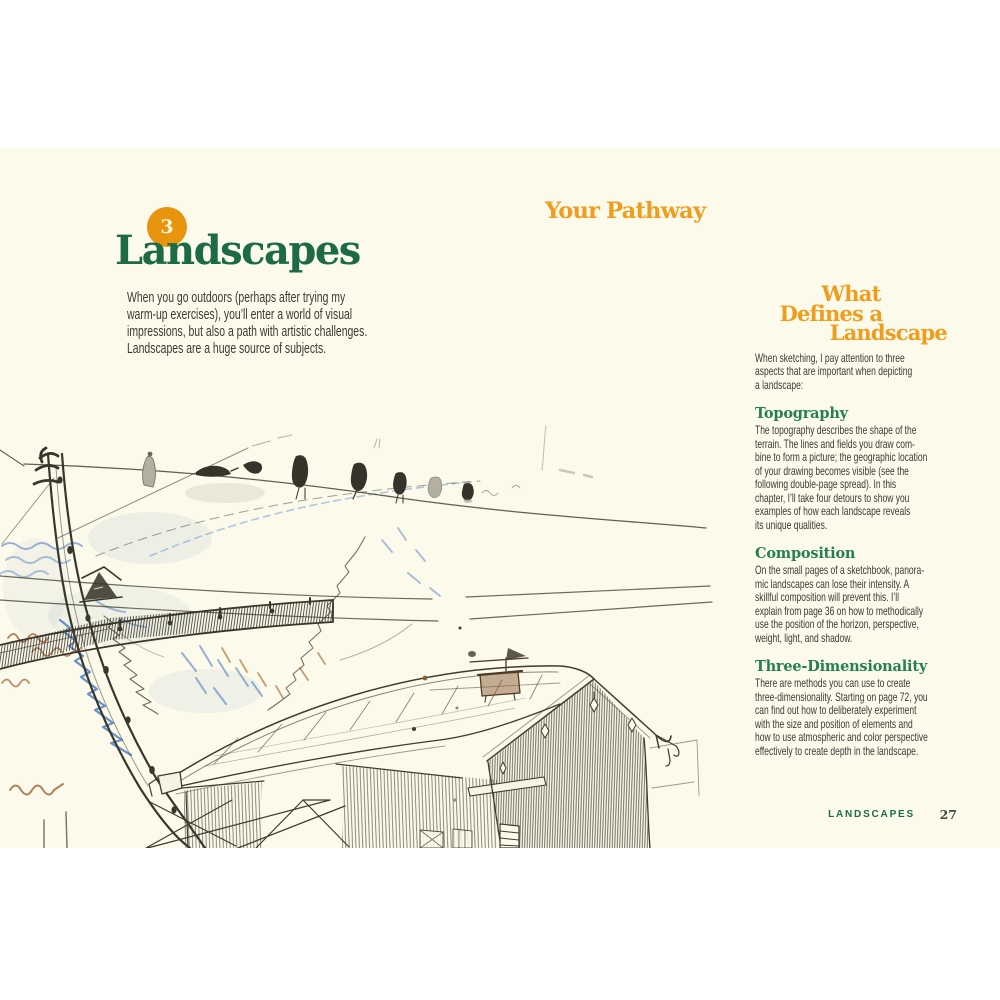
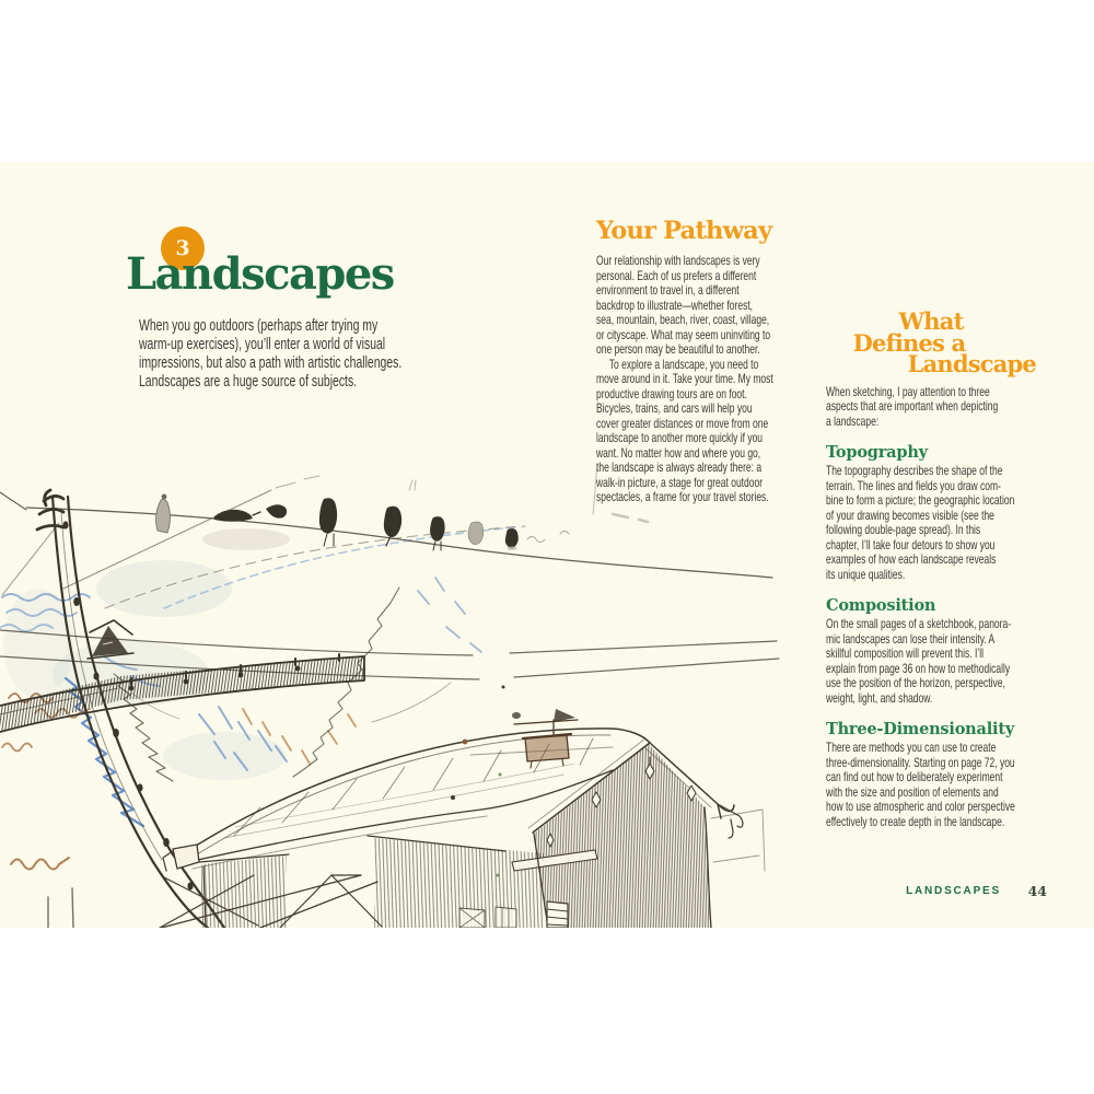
  3
  Landscapes
  When you go outdoors (perhaps after trying my
  warm-up exercises), you’ll enter a world of visual
  impressions, but also a path with artistic challenges.
  Landscapes are a huge source of subjects.
  Your Pathway
+ Our relationship with landscapes is very
+ personal. Each of us prefers a different
+ environment to travel in, a different
+ backdrop to illustrate—whether forest,
+ sea, mountain, beach, river, coast, village,
+ or cityscape. What may seem uninviting to
+ one person may be beautiful to another.
+ To explore a landscape, you need to
+ move around in it. Take your time. My most
+ productive drawing tours are on foot.
+ Bicycles, trains, and cars will help you
+ cover greater distances or move from one
+ landscape to another more quickly if you
+ want. No matter how and where you go,
+ the landscape is always already there: a
+ walk-in picture, a stage for great outdoor
+ spectacles, a frame for your travel stories.
  What
  Defines a
  Landscape
  When sketching, I pay attention to three
  aspects that are important when depicting
  a landscape:
  Topography
  The topography describes the shape of the
  terrain. The lines and fields you draw com-
  bine to form a picture; the geographic location
  of your drawing becomes visible (see the
  following double-page spread). In this
  chapter, I’ll take four detours to show you
  examples of how each landscape reveals
  its unique qualities.
  Composition
  On the small pages of a sketchbook, panora-
  mic landscapes can lose their intensity. A
  skillful composition will prevent this. I’ll
  explain from page 36 on how to methodically
  use the position of the horizon, perspective,
  weight, light, and shadow.
  Three-Dimensionality
  There are methods you can use to create
  three-dimensionality. Starting on page 72, you
  can find out how to deliberately experiment
  with the size and position of elements and
  how to use atmospheric and color perspective
  effectively to create depth in the landscape.
  LANDSCAPES
- 27
+ 44
